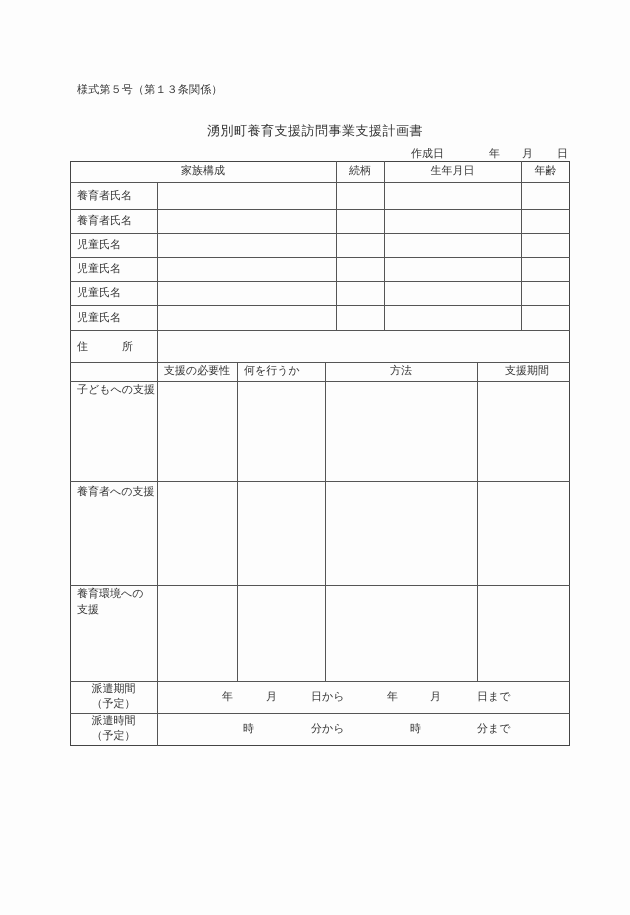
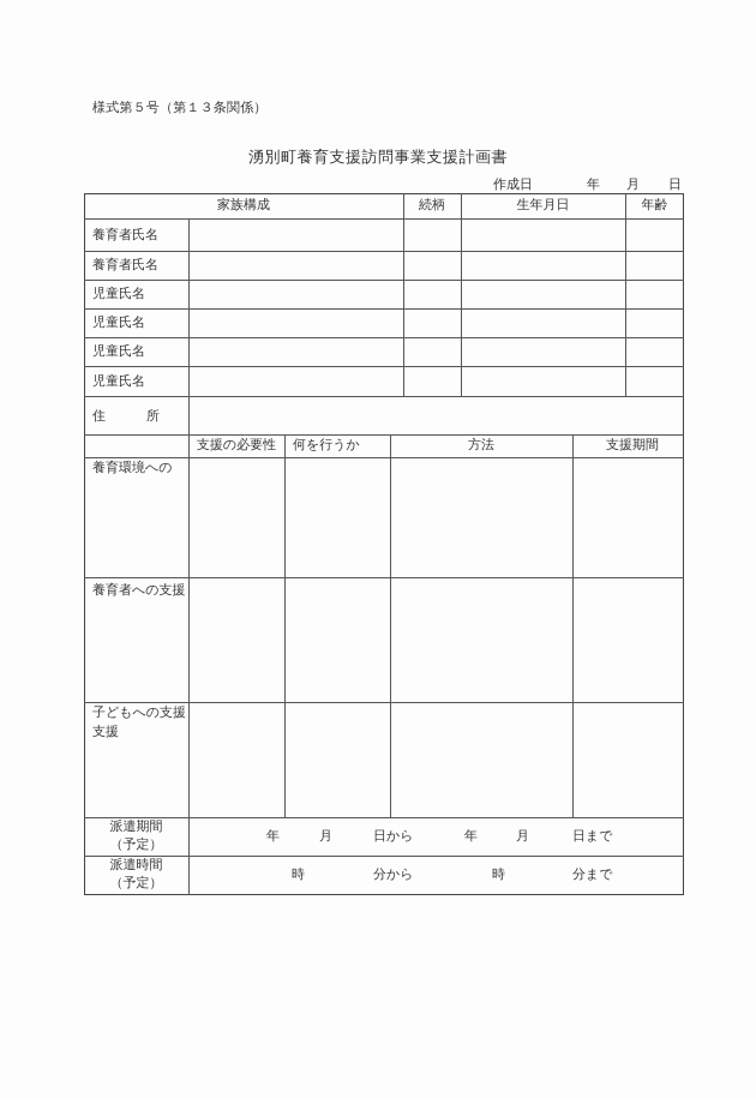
  様式第５号（第１３条関係）
  湧別町養育支援訪問事業支援計画書
  作成日
  年
  月
  日
  家族構成
  続柄
  生年月日
  年齢
  養育者氏名
  養育者氏名
  児童氏名
  児童氏名
  児童氏名
  児童氏名
  住
  所
  支援の必要性
  何を行うか
  方法
  支援期間
- 子どもへの支援
+ 養育環境への
  養育者への支援
- 養育環境への
+ 子どもへの支援
  支援
  派遣期間
  （予定）
  年
  月
  日から
  年
  月
  日まで
  派遣時間
  （予定）
  時
  分から
  時
  分まで
